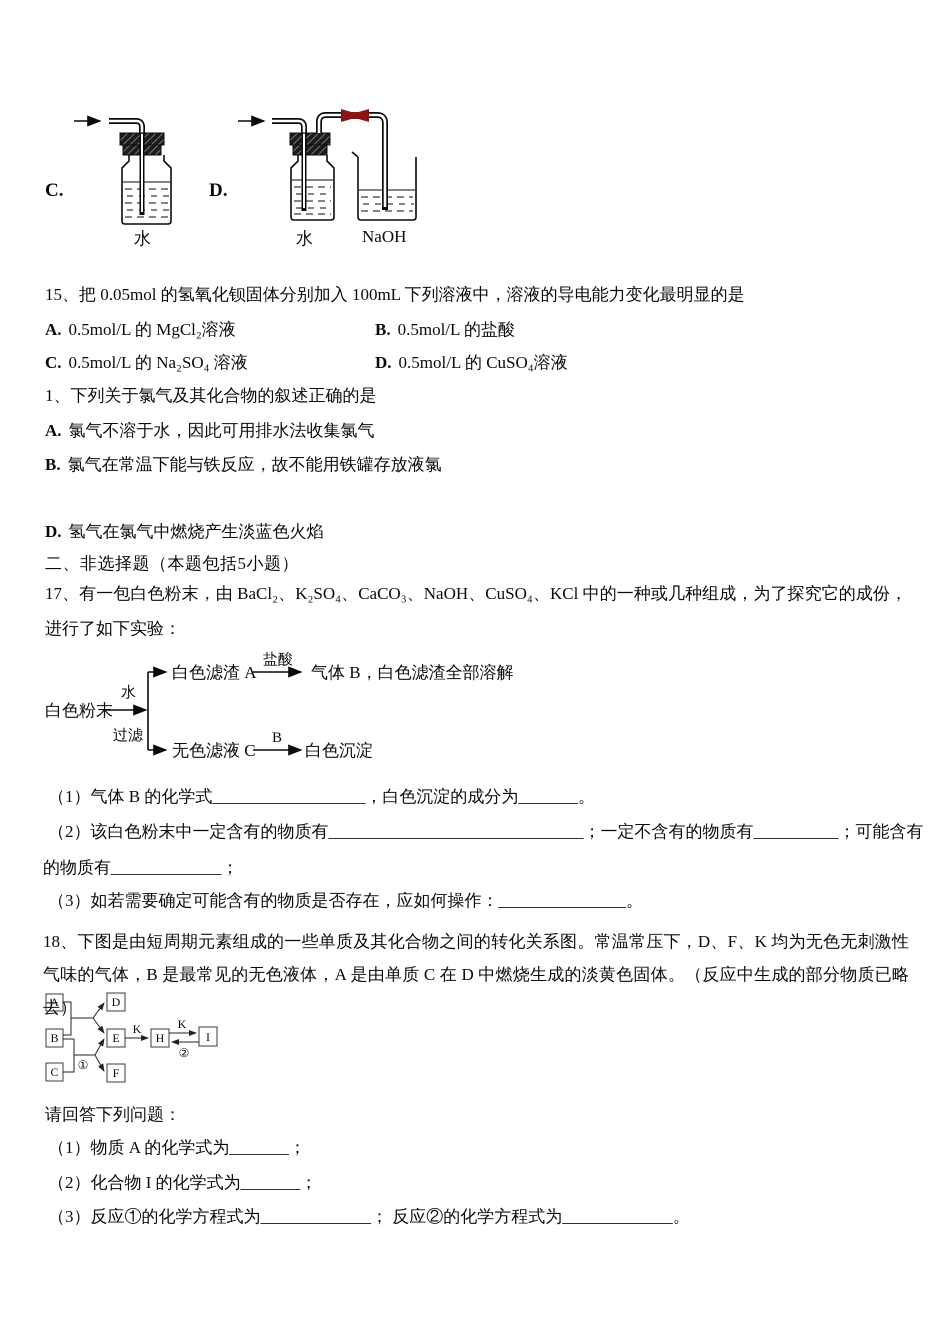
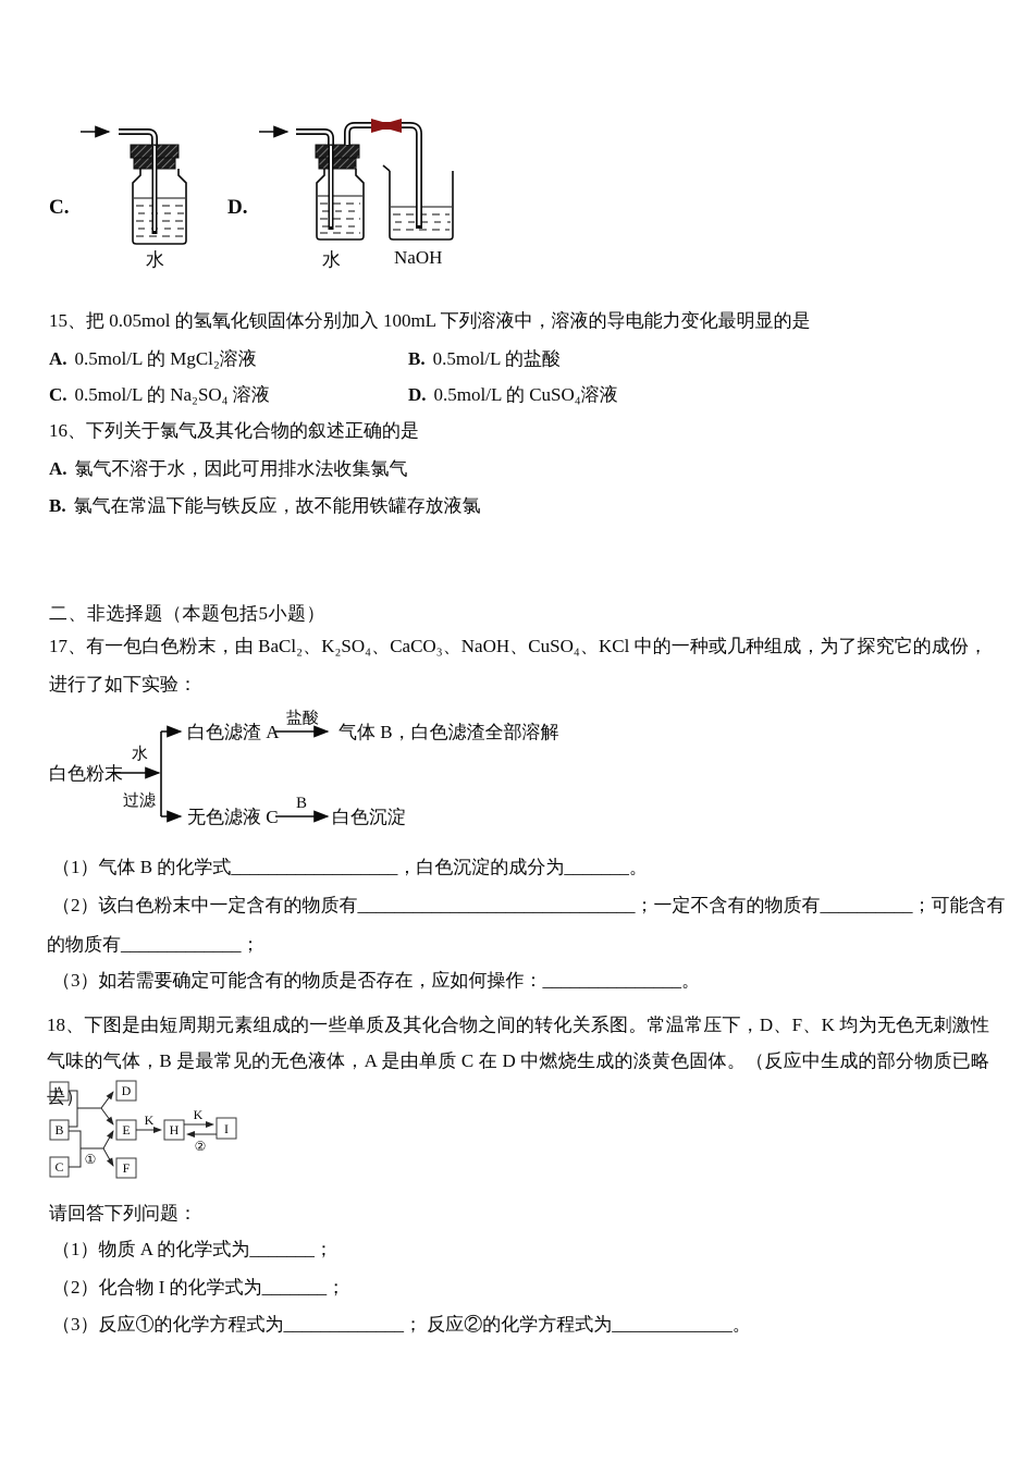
  C.
  水
  D.
  水
  NaOH
  15、把 0.05mol 的氢氧化钡固体分别加入 100mL 下列溶液中，溶液的导电能力变化最明显的是
  A. 0.5mol/L 的 MgCl₂溶液
  B. 0.5mol/L 的盐酸
  C. 0.5mol/L 的 Na₂SO₄ 溶液
  D. 0.5mol/L 的 CuSO₄溶液
- 1、下列关于氯气及其化合物的叙述正确的是
+ 16、下列关于氯气及其化合物的叙述正确的是
  A. 氯气不溶于水，因此可用排水法收集氯气
  B. 氯气在常温下能与铁反应，故不能用铁罐存放液氯
- D. 氢气在氯气中燃烧产生淡蓝色火焰
  二、非选择题（本题包括5小题）
  17、有一包白色粉末，由 BaCl₂、K₂SO₄、CaCO₃、NaOH、CuSO₄、KCl 中的一种或几种组成，为了探究它的成份，进行了如下实验：
  白色粉
  水
  过滤
  白色滤渣 A
  盐酸
  气体 B，白色滤渣全部溶解
  无色滤液 C
  B
  白色沉淀
  （1）气体 B 的化学式__________________，白色沉淀的成分为_______。
  （2）该白色粉末中一定含有的物质有______________________________；一定不含有的物质有__________；可能含有
  的物质有_____________；
  （3）如若需要确定可能含有的物质是否存在，应如何操作：_______________。
  18、下图是由短周期元素组成的一些单质及其化合物之间的转化关系图。常温常压下，D、F、K 均为无色无刺激性气味的气体，B 是最常见的无色液体，A 是由单质 C 在 D 中燃烧生成的淡黄色固体。（反应中生成的部分物质已略去）
  A
  B
  C
  D
  E
  F
  H
  I
  ①
  K
  K
  ②
  请回答下列问题：
  （1）物质 A 的化学式为_______；
  （2）化合物 I 的化学式为_______；
  （3）反应①的化学方程式为_____________； 反应②的化学方程式为_____________。
